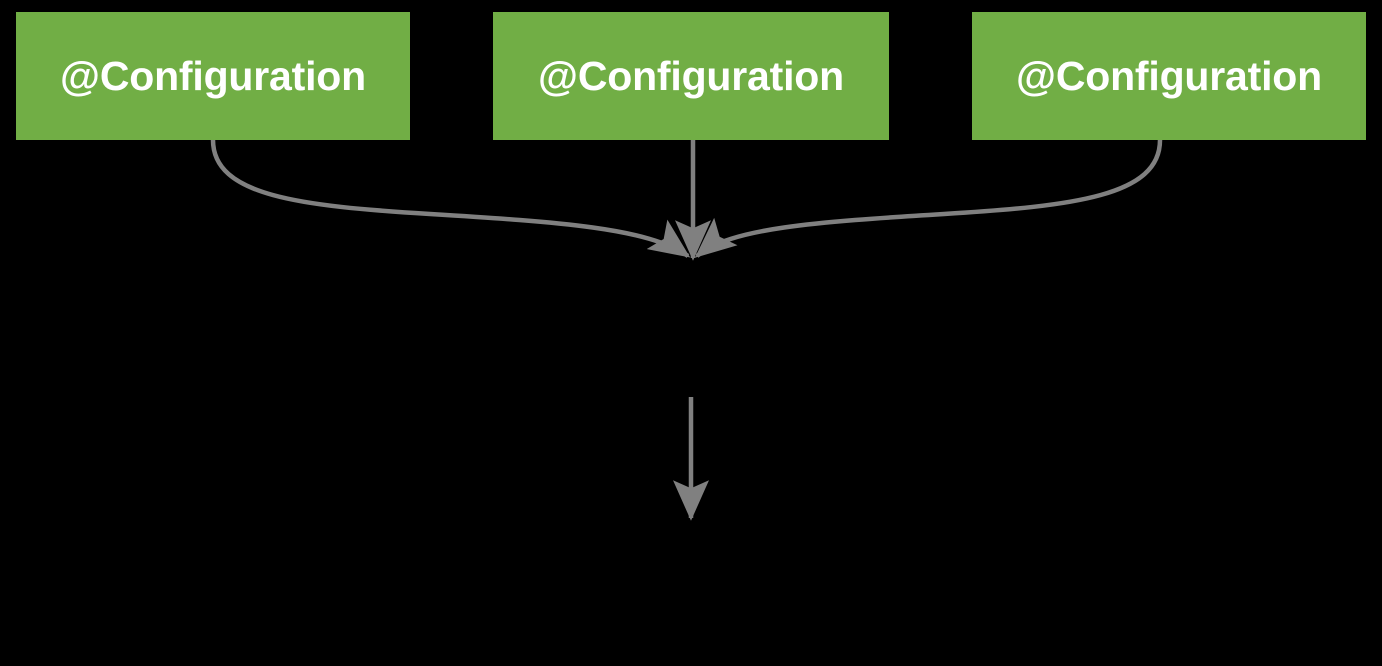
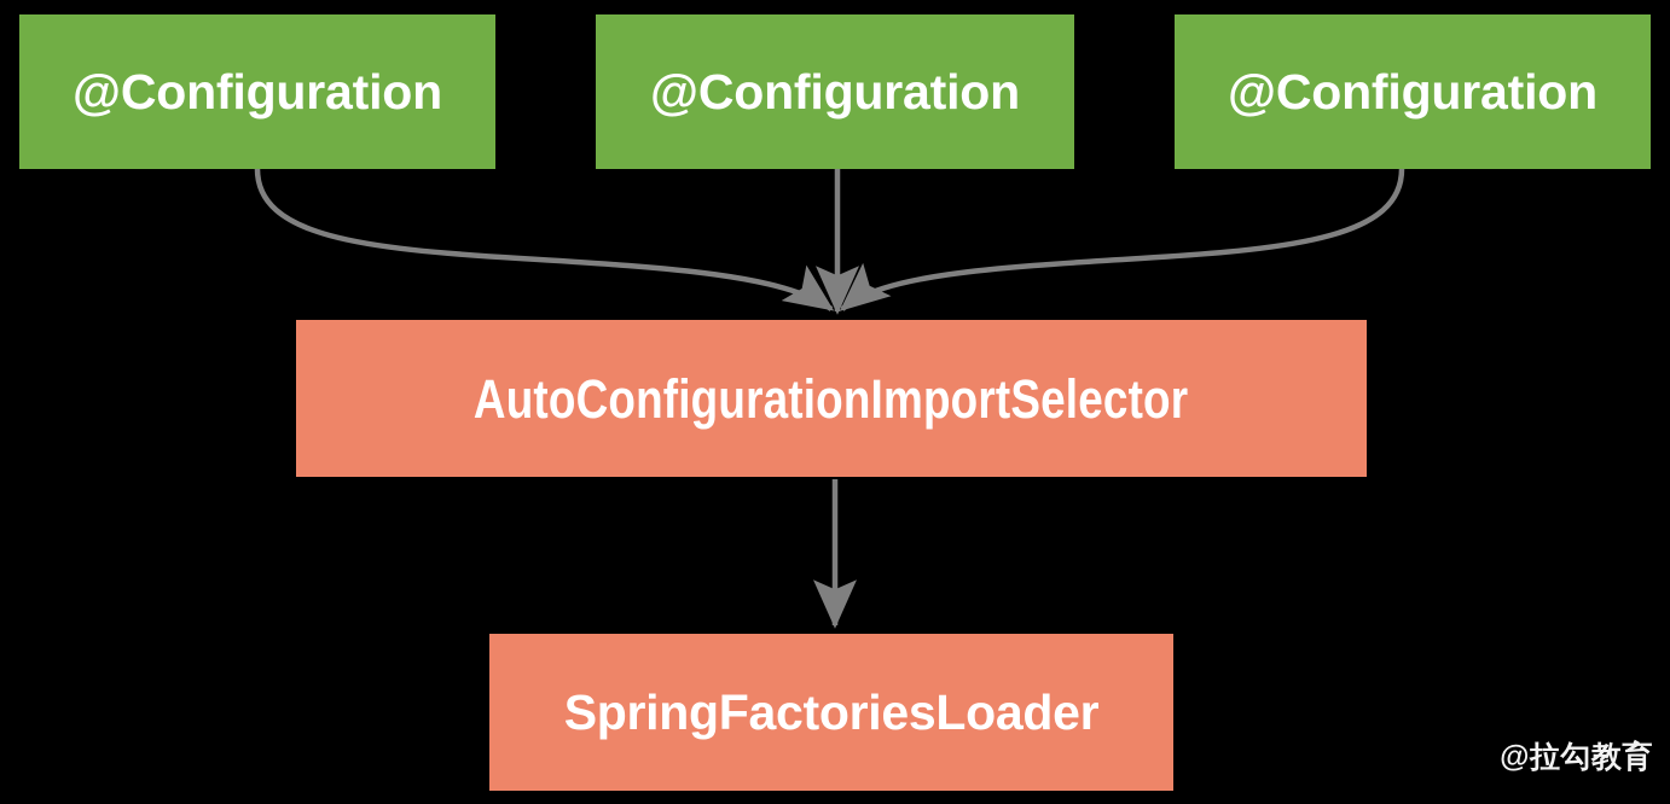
  @Configuration
  @Configuration
  @Configuration
+ AutoConfigurationImportSelector
+ SpringFactoriesLoader
+ @拉勾教育
